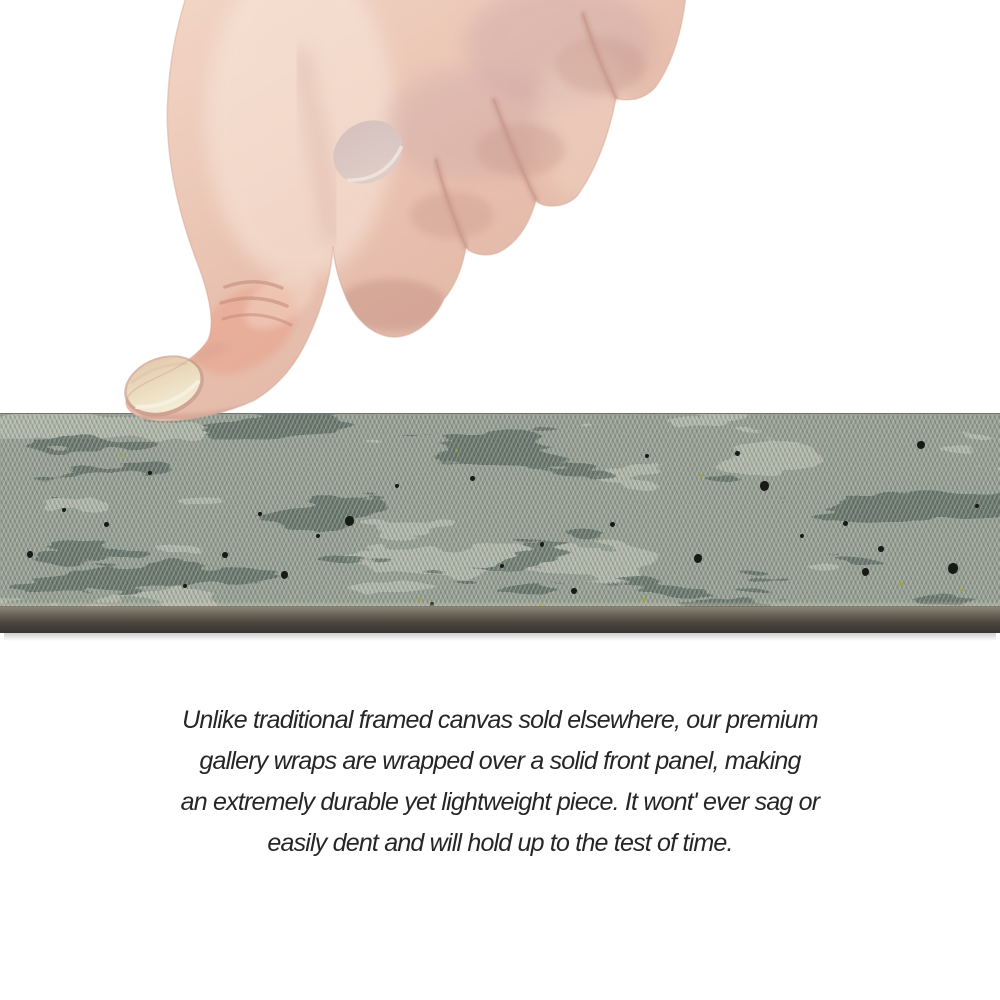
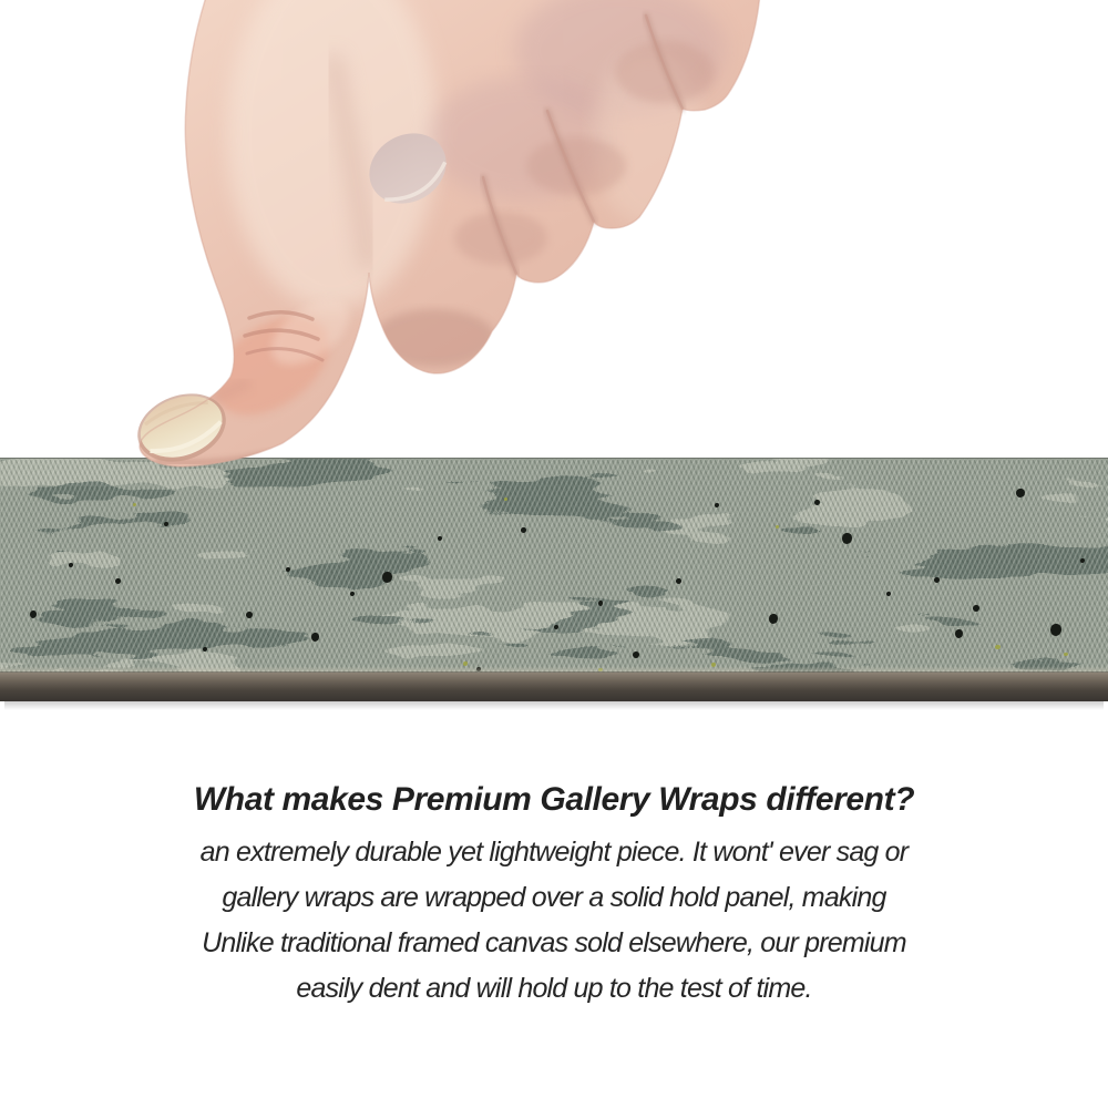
+ What makes Premium Gallery Wraps different?
- Unlike traditional framed canvas sold elsewhere, our premium
+ an extremely durable yet lightweight piece. It wont' ever sag or
- gallery wraps are wrapped over a solid front panel, making
+ gallery wraps are wrapped over a solid hold panel, making
- an extremely durable yet lightweight piece. It wont' ever sag or
+ Unlike traditional framed canvas sold elsewhere, our premium
  easily dent and will hold up to the test of time.
